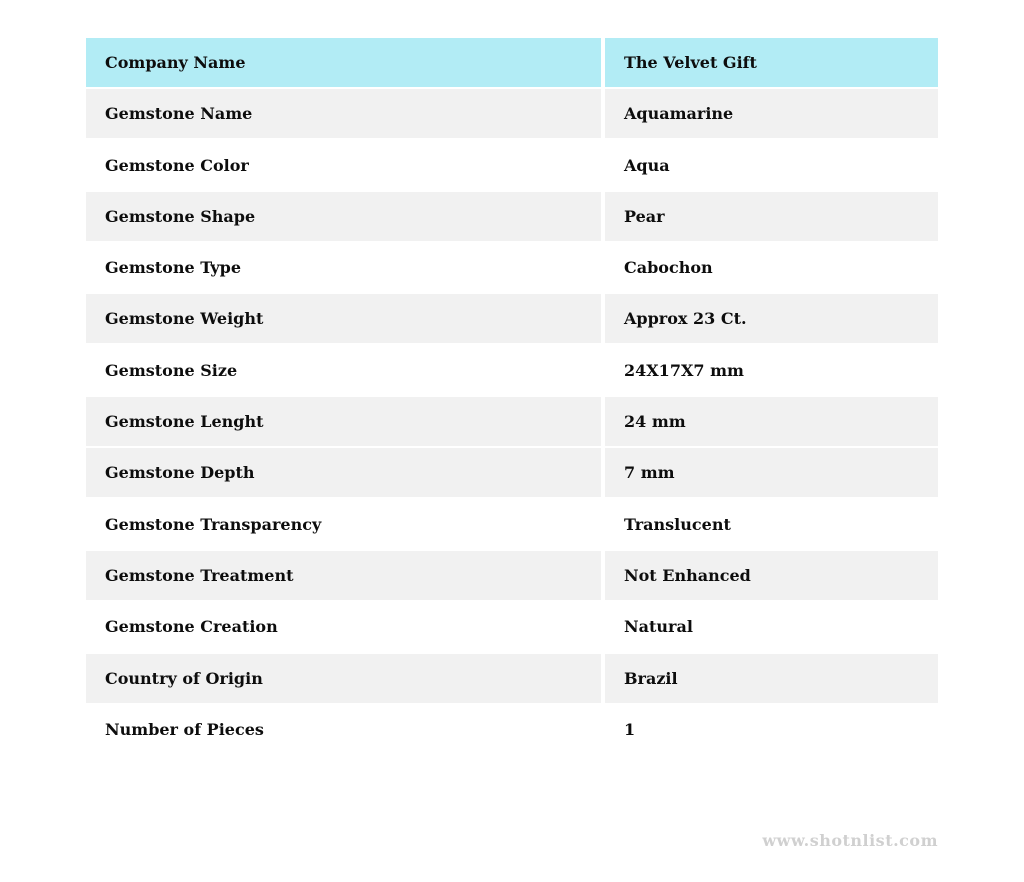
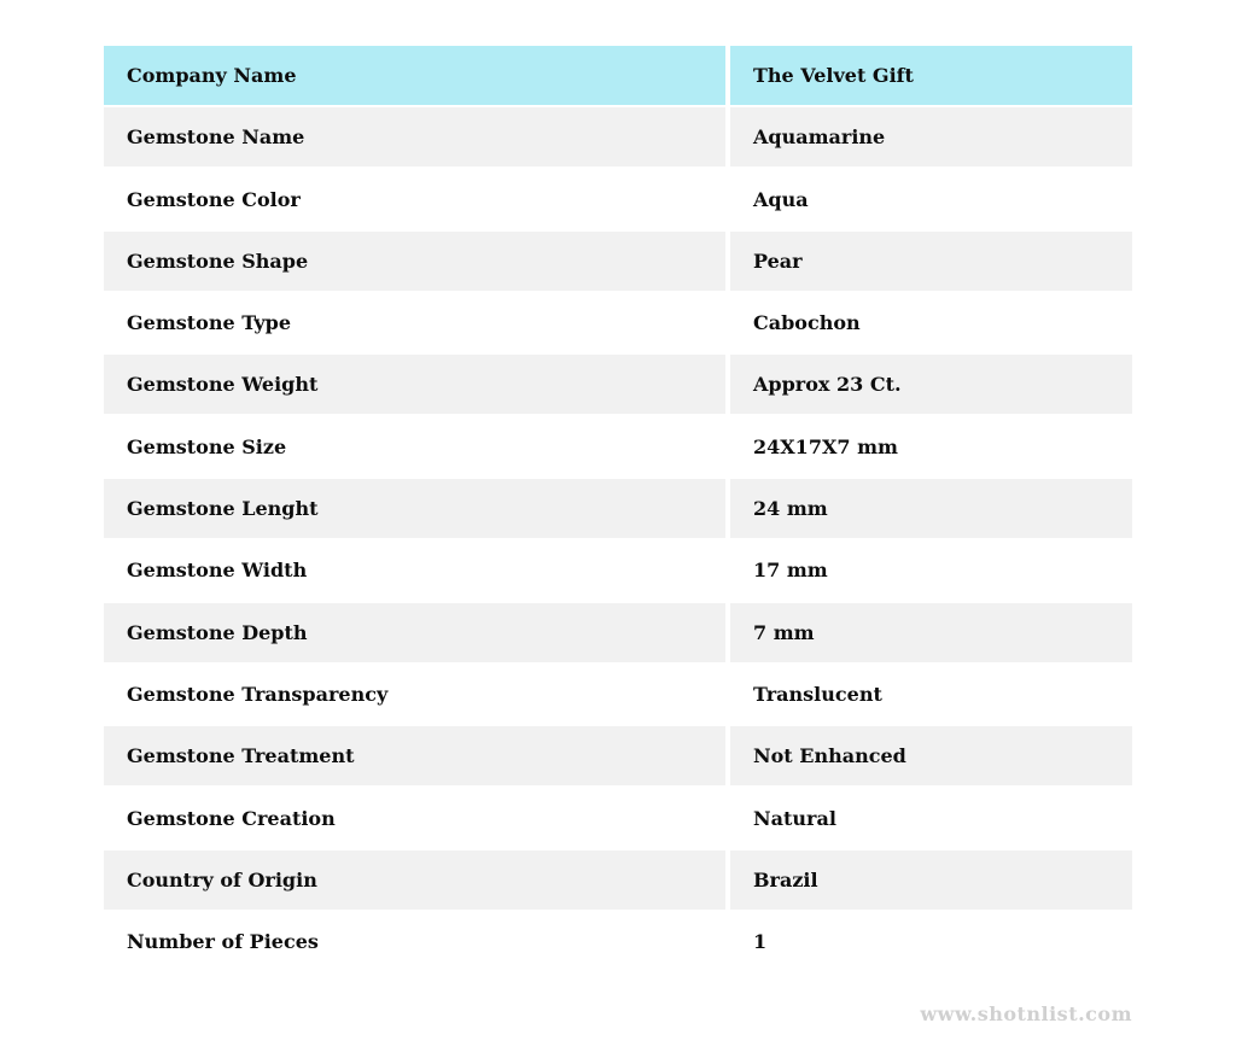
  Company Name
  The Velvet Gift
  Gemstone Name
  Aquamarine
  Gemstone Color
  Aqua
  Gemstone Shape
  Pear
  Gemstone Type
  Cabochon
  Gemstone Weight
  Approx 23 Ct.
  Gemstone Size
  24X17X7 mm
  Gemstone Lenght
  24 mm
+ Gemstone Width
+ 17 mm
  Gemstone Depth
  7 mm
  Gemstone Transparency
  Translucent
  Gemstone Treatment
  Not Enhanced
  Gemstone Creation
  Natural
  Country of Origin
  Brazil
  Number of Pieces
  1
  www.shotnlist.com
